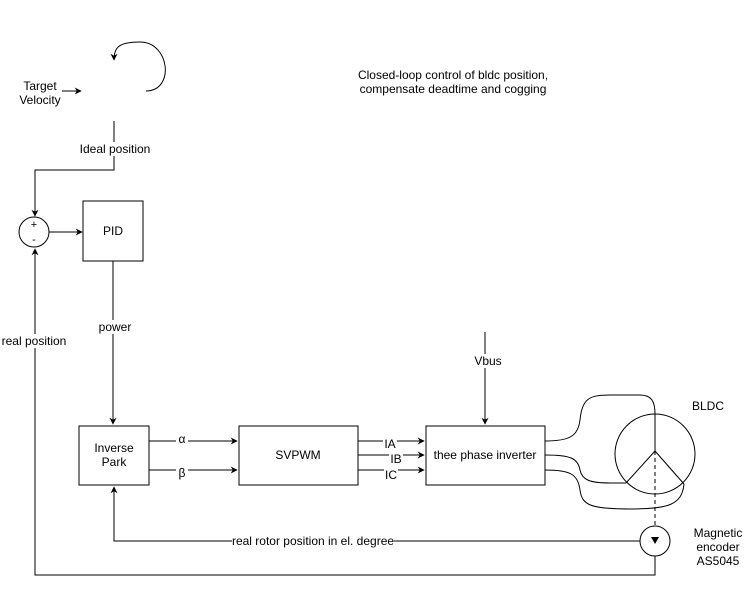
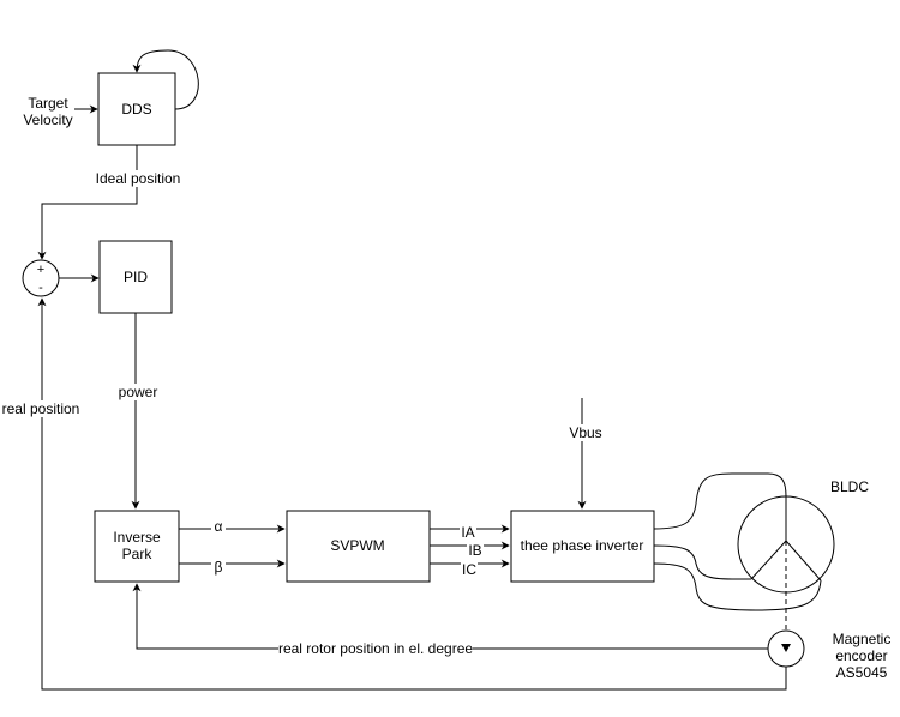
- Closed-loop control of bldc position,
- compensate deadtime and cogging
  Target
  Velocity
+ DDS
  Ideal position
  +
  -
  PID
  power
  Inverse
  Park
  α
  β
  SVPWM
  IA
  IB
  IC
  Vbus
  thee phase inverter
  BLDC
  Magnetic
  encoder
  AS5045
  real rotor position in el. degree
  real position
